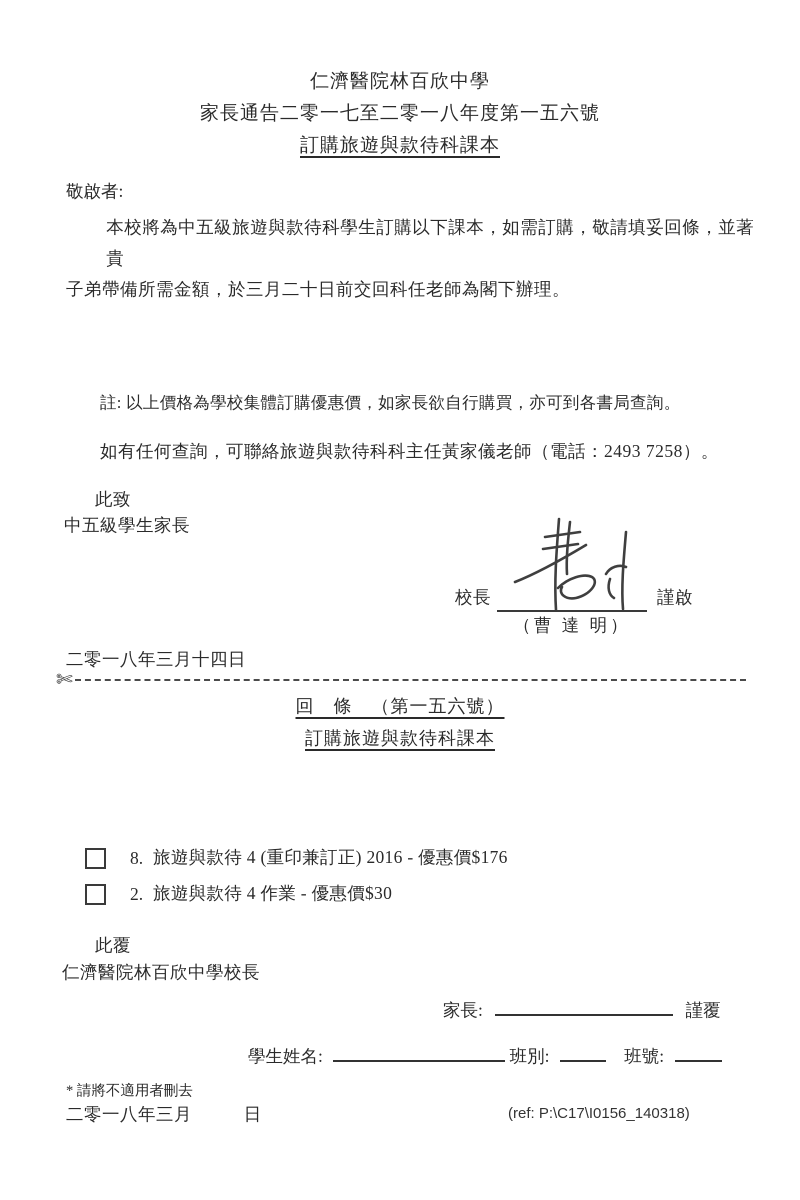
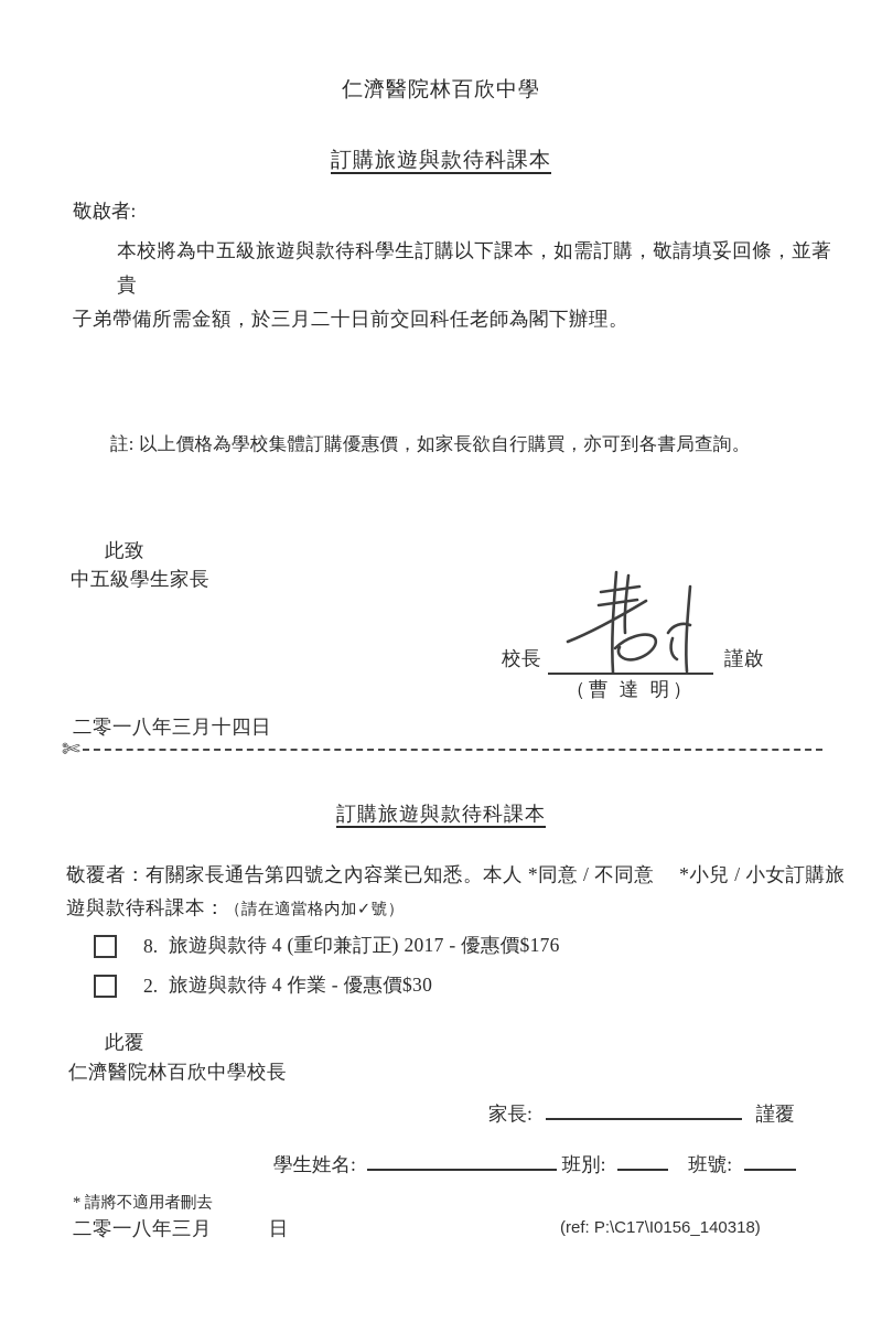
  仁濟醫院林百欣中學
- 家長通告二零一七至二零一八年度第一五六號
  訂購旅遊與款待科課本
  敬啟者:
  本校將為中五級旅遊與款待科學生訂購以下課本，如需訂購，敬請填妥回條，並著 貴
  子弟帶備所需金額，於三月二十日前交回科任老師為閣下辦理。
  註: 以上價格為學校集體訂購優惠價，如家長欲自行購買，亦可到各書局查詢。
- 如有任何查詢，可聯絡旅遊與款待科科主任黃家儀老師（電話：2493 7258）。
  此致
  中五級學生家長
  校長
  謹啟
  （曹 達 明）
  二零一八年三月十四日
  ✄
- 回 條 （第一五六號）
  訂購旅遊與款待科課本
+ 敬覆者：有關家長通告第四號之內容業已知悉。本人 *同意 / 不同意 *小兒 / 小女訂購旅
+ 遊與款待科課本：（請在適當格内加✓號）
  8.
- 旅遊與款待 4 (重印兼訂正) 2016 - 優惠價$176
+ 旅遊與款待 4 (重印兼訂正) 2017 - 優惠價$176
  2.
  旅遊與款待 4 作業 - 優惠價$30
  此覆
  仁濟醫院林百欣中學校長
  家長: 謹覆
  學生姓名: 班別: 班號:
  * 請將不適用者刪去
  二零一八年三月 日
  (ref: P:\C17\I0156_140318)
